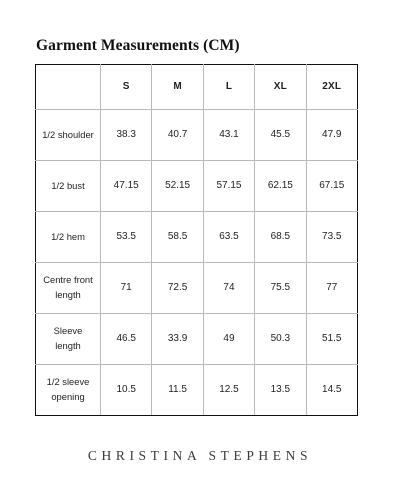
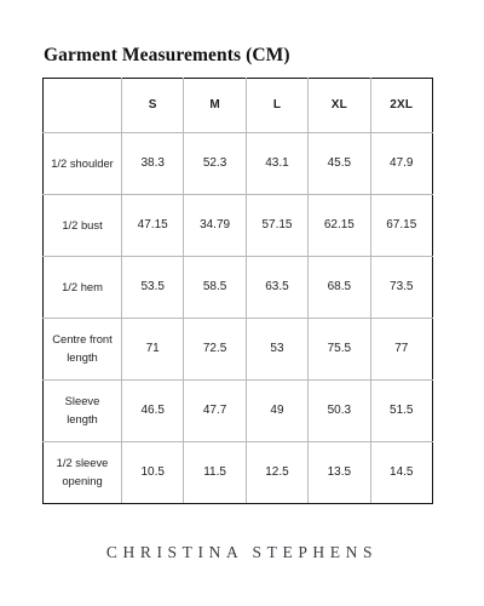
  Garment Measurements (CM)
  	S	M	L	XL	2XL
- 1/2 shoulder	38.3	40.7	43.1	45.5	47.9
+ 1/2 shoulder	38.3	52.3	43.1	45.5	47.9
- 1/2 bust	47.15	52.15	57.15	62.15	67.15
+ 1/2 bust	47.15	34.79	57.15	62.15	67.15
  1/2 hem	53.5	58.5	63.5	68.5	73.5
- Centre front length	71	72.5	74	75.5	77
+ Centre front length	71	72.5	53	75.5	77
- Sleeve length	46.5	33.9	49	50.3	51.5
+ Sleeve length	46.5	47.7	49	50.3	51.5
  1/2 sleeve opening	10.5	11.5	12.5	13.5	14.5
  CHRISTINA STEPHENS
